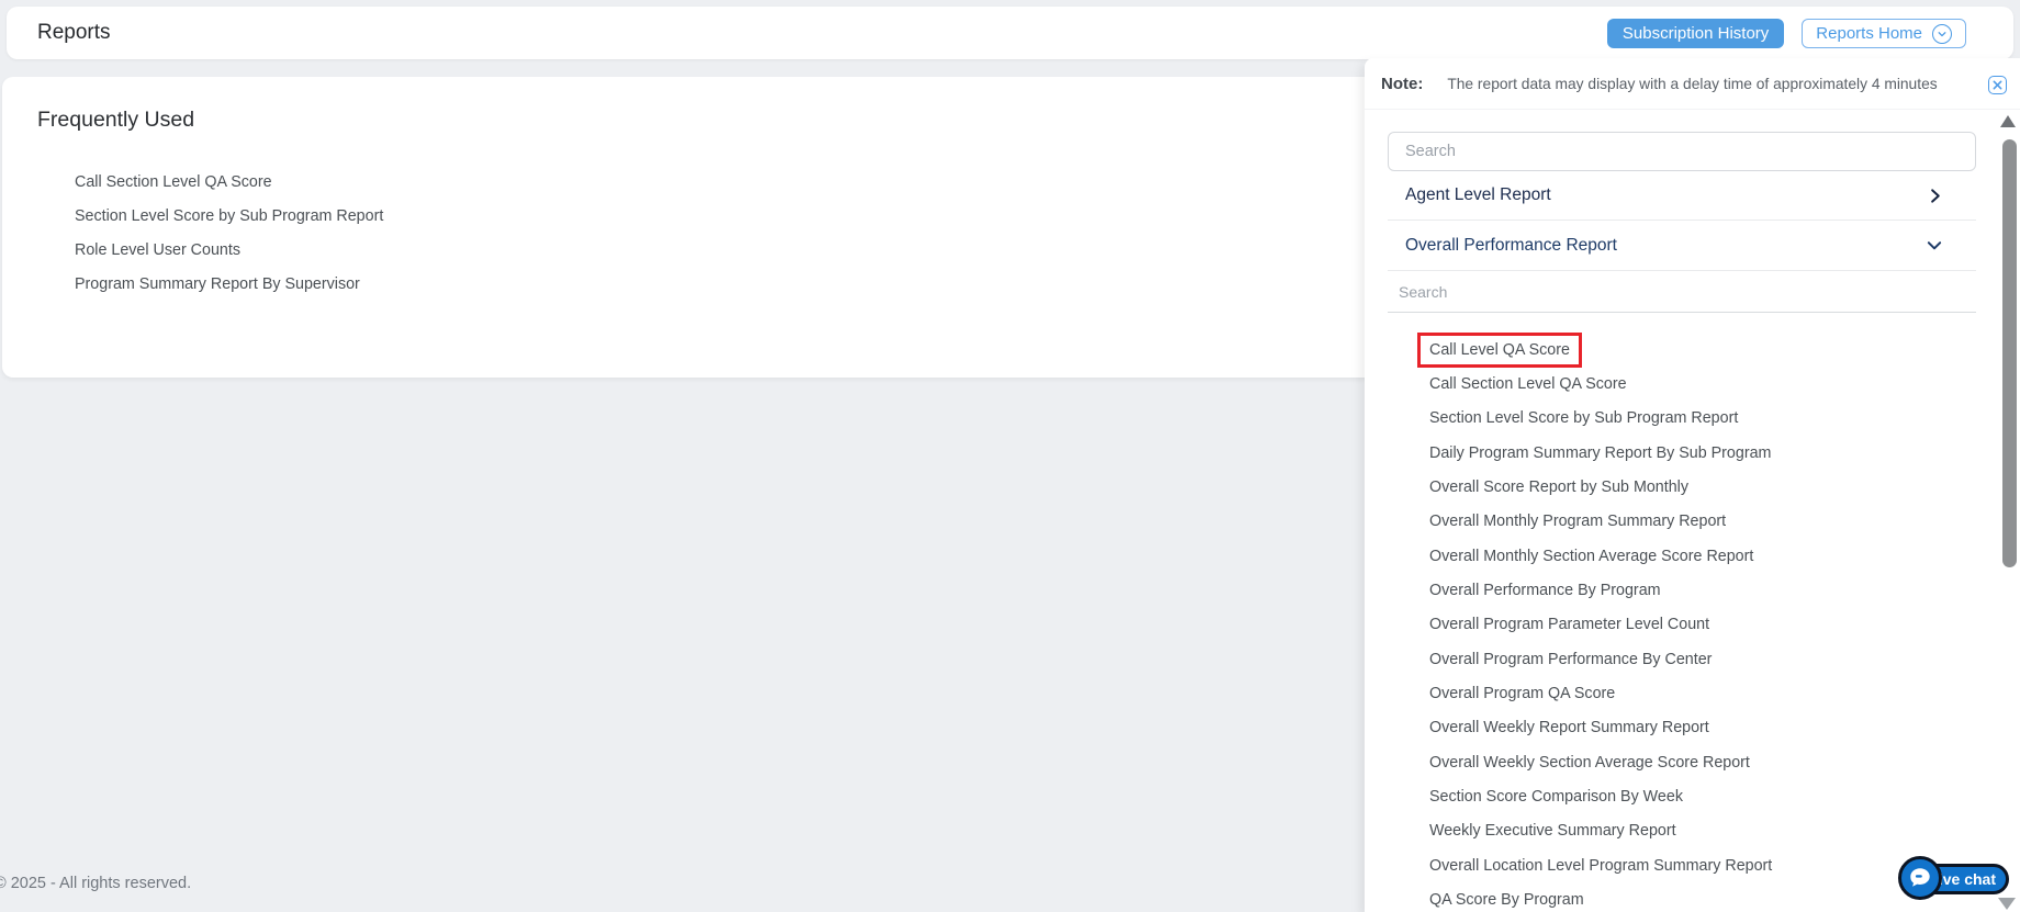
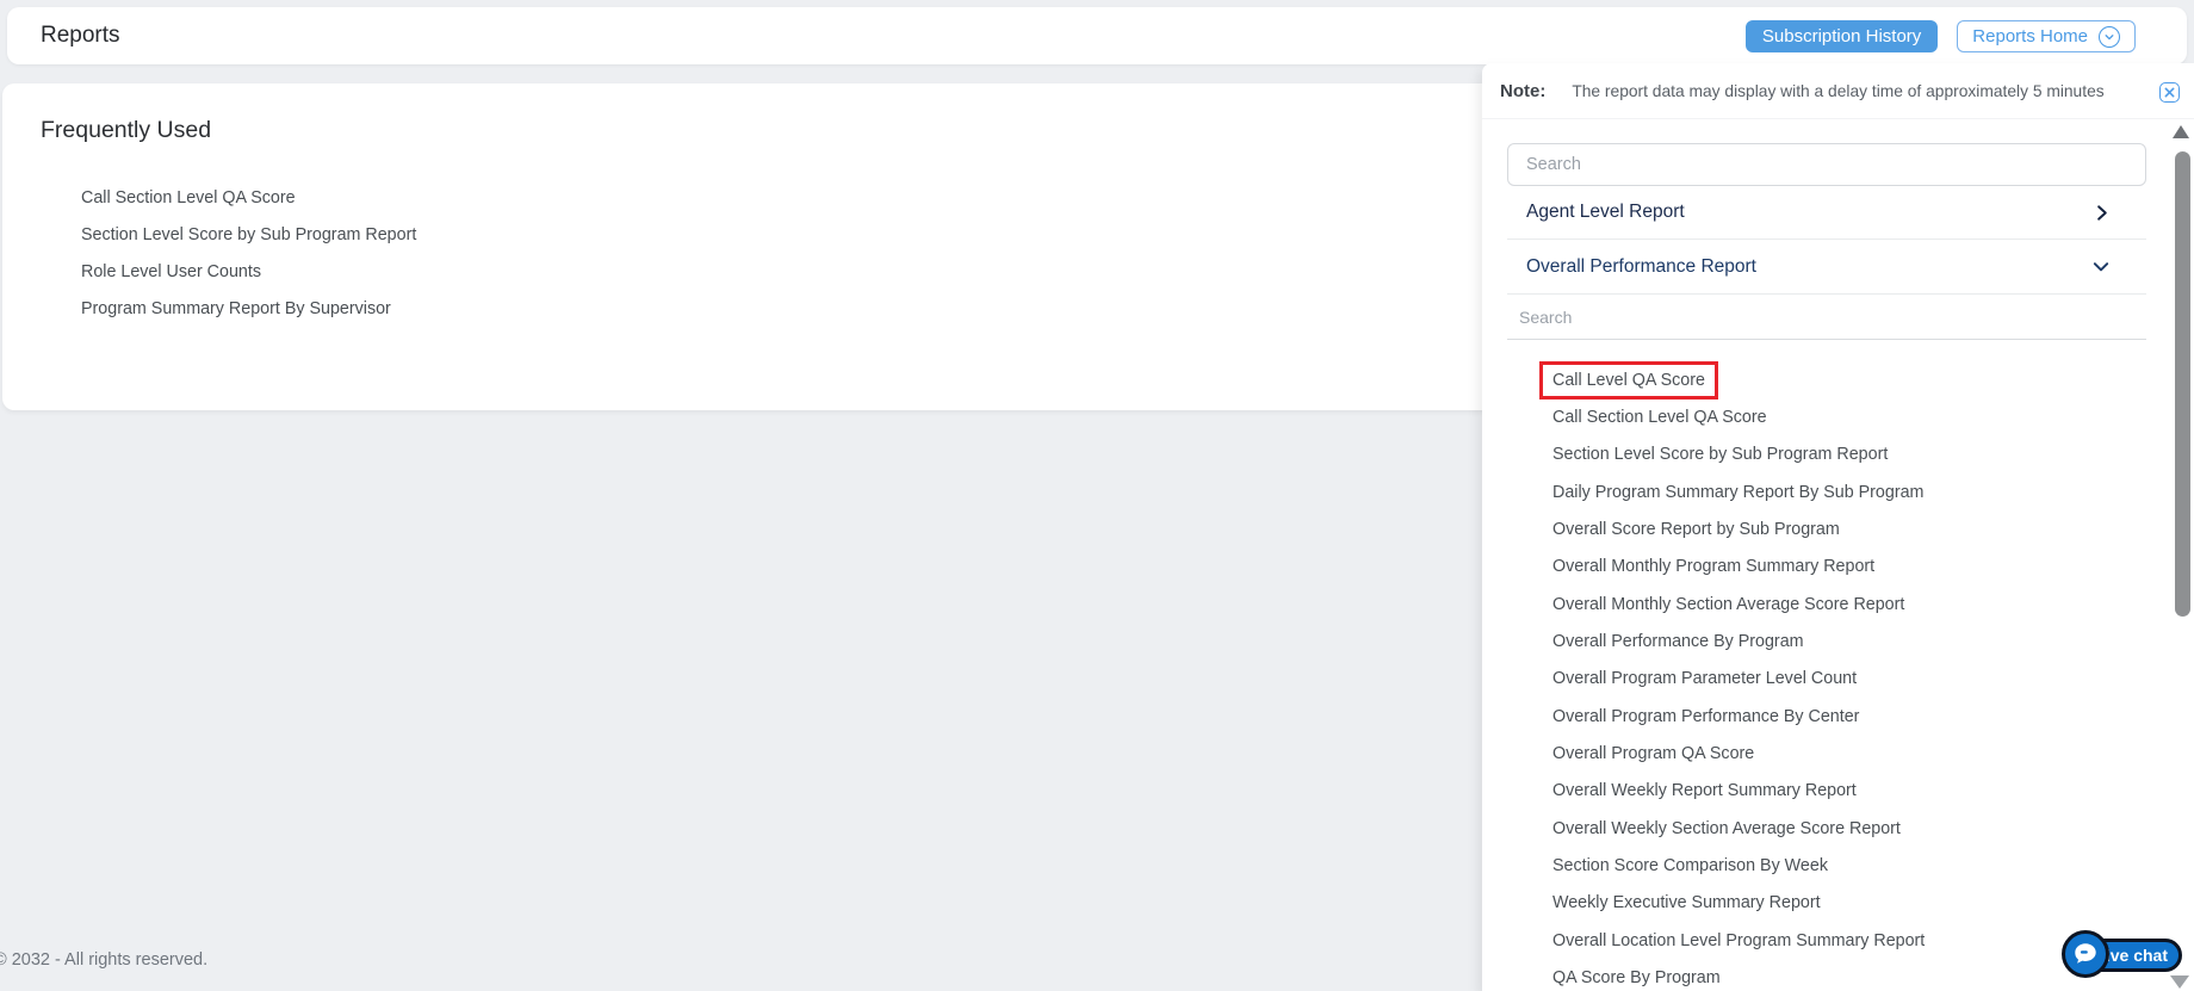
  Reports
  Subscription History
  Reports Home
  Frequently Used
  Call Section Level QA Score
  Section Level Score by Sub Program Report
  Role Level User Counts
  Program Summary Report By Supervisor
- © 2025 - All rights reserved.
+ © 2032 - All rights reserved.
  Note:
- The report data may display with a delay time of approximately 4 minutes
+ The report data may display with a delay time of approximately 5 minutes
  Search
  Agent Level Report
  Overall Performance Report
  Search
  Call Level QA Score
  Call Section Level QA Score
  Section Level Score by Sub Program Report
  Daily Program Summary Report By Sub Program
- Overall Score Report by Sub Monthly
+ Overall Score Report by Sub Program
  Overall Monthly Program Summary Report
  Overall Monthly Section Average Score Report
  Overall Performance By Program
  Overall Program Parameter Level Count
  Overall Program Performance By Center
  Overall Program QA Score
  Overall Weekly Report Summary Report
  Overall Weekly Section Average Score Report
  Section Score Comparison By Week
  Weekly Executive Summary Report
  Overall Location Level Program Summary Report
  QA Score By Program
  ve chat
